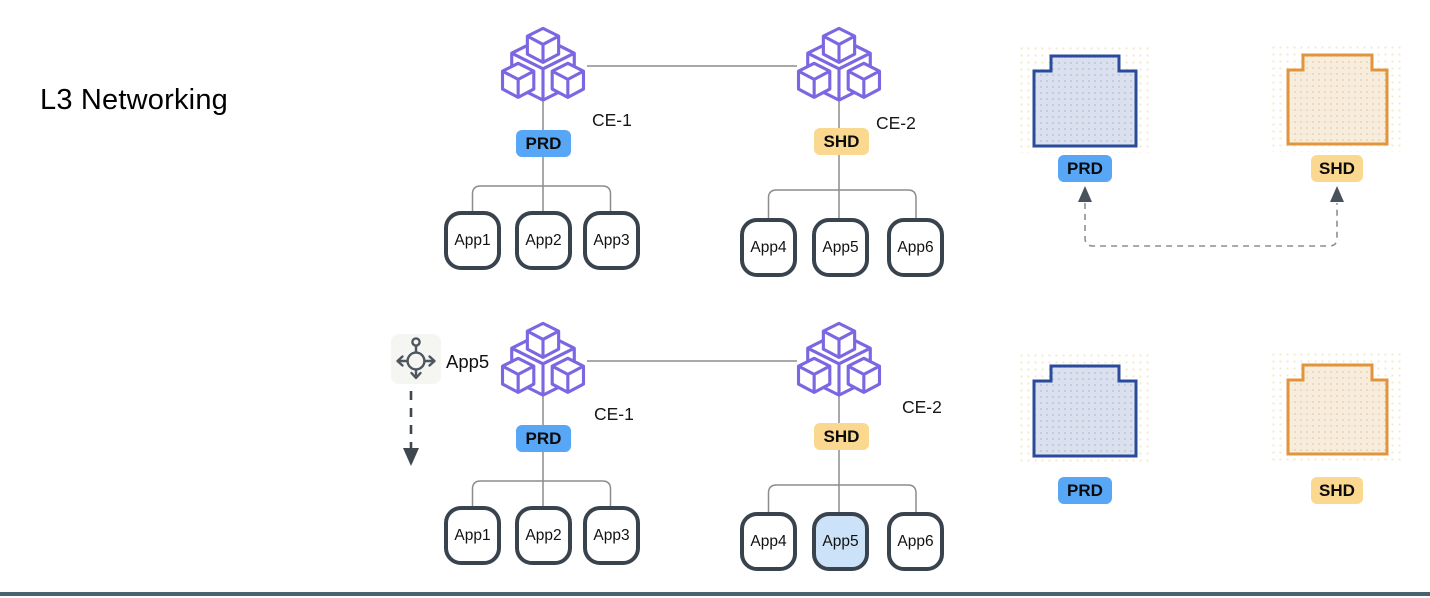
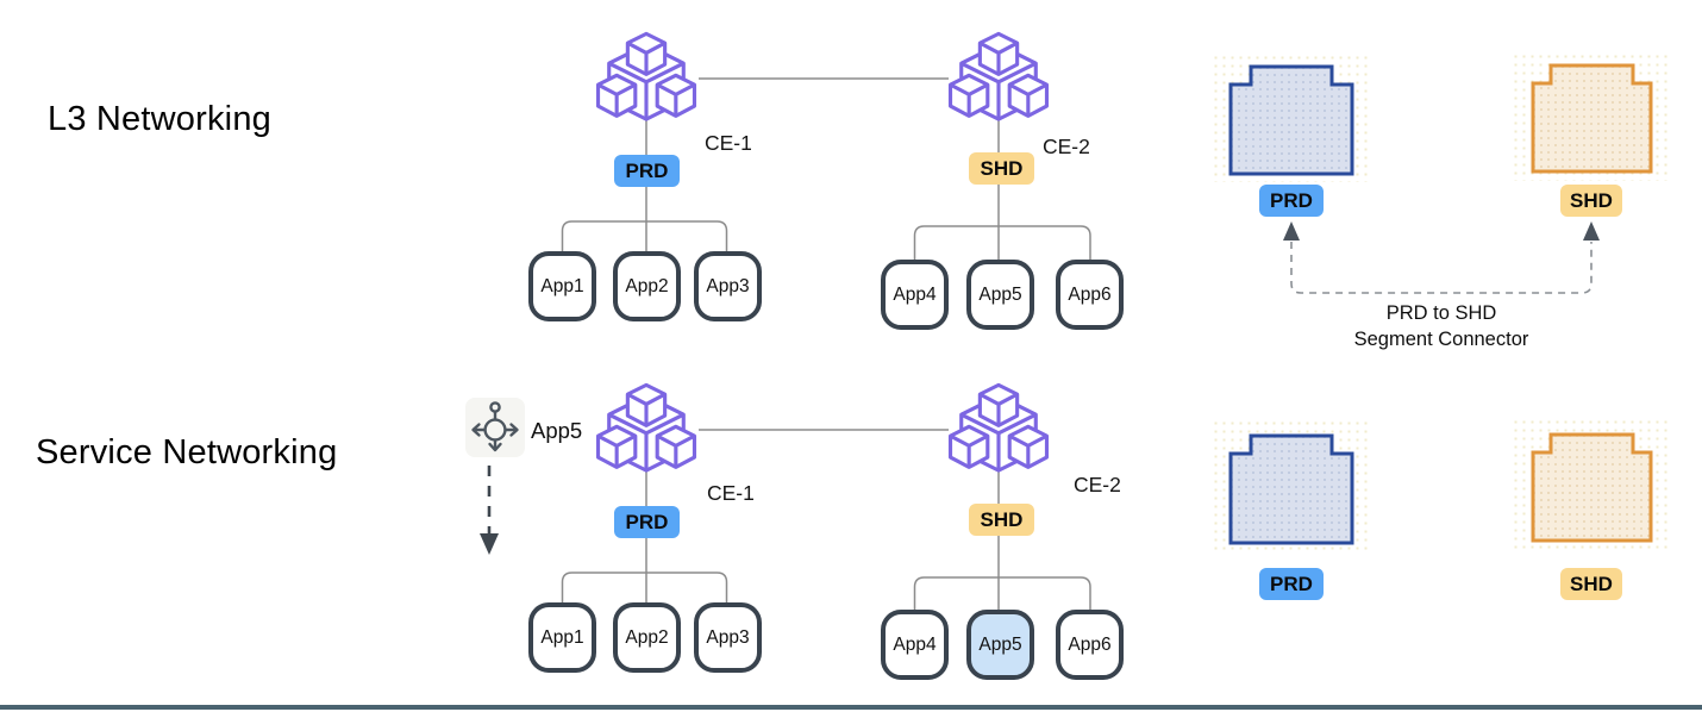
  L3 Networking
  CE-1
  PRD
  App1
  App2
  App3
  CE-2
  SHD
  App4
  App5
  App6
  PRD
  SHD
+ PRD to SHD
+ Segment Connector
+ Service Networking
  App5
  CE-1
  PRD
  App1
  App2
  App3
  CE-2
  SHD
  App4
  App5
  App6
  PRD
  SHD
